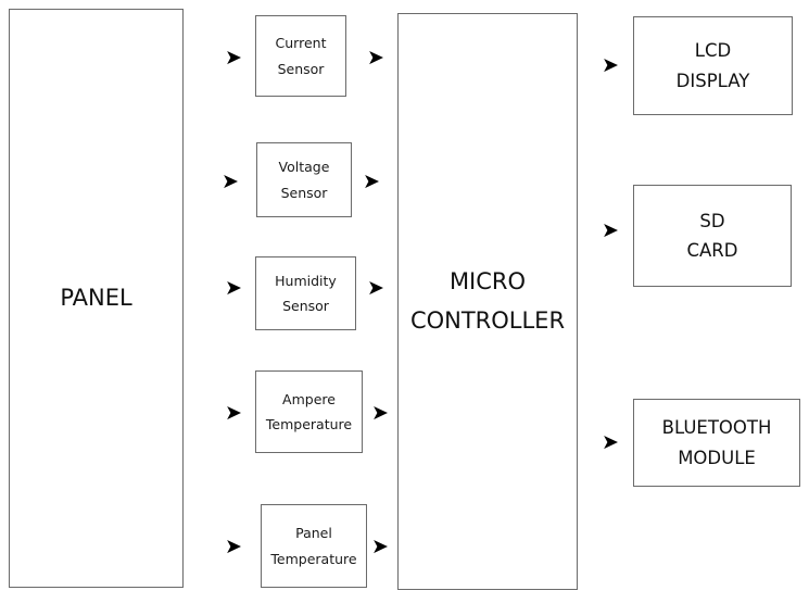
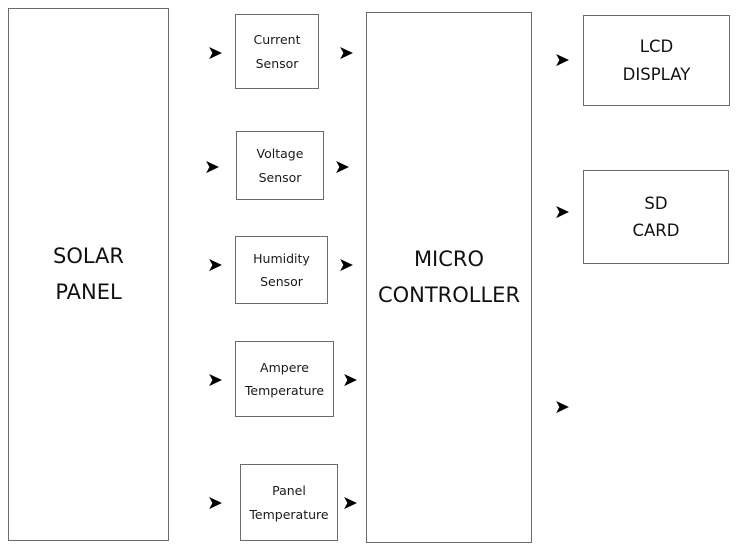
+ SOLAR
  PANEL
  Current
  Sensor
  Voltage
  Sensor
  Humidity
  Sensor
  Ampere
  Temperature
  Panel
  Temperature
  MICRO
  CONTROLLER
  LCD
  DISPLAY
  SD
  CARD
- BLUETOOTH
- MODULE
  ➤
  ➤
  ➤
  ➤
  ➤
  ➤
  ➤
  ➤
  ➤
  ➤
  ➤
  ➤
  ➤
